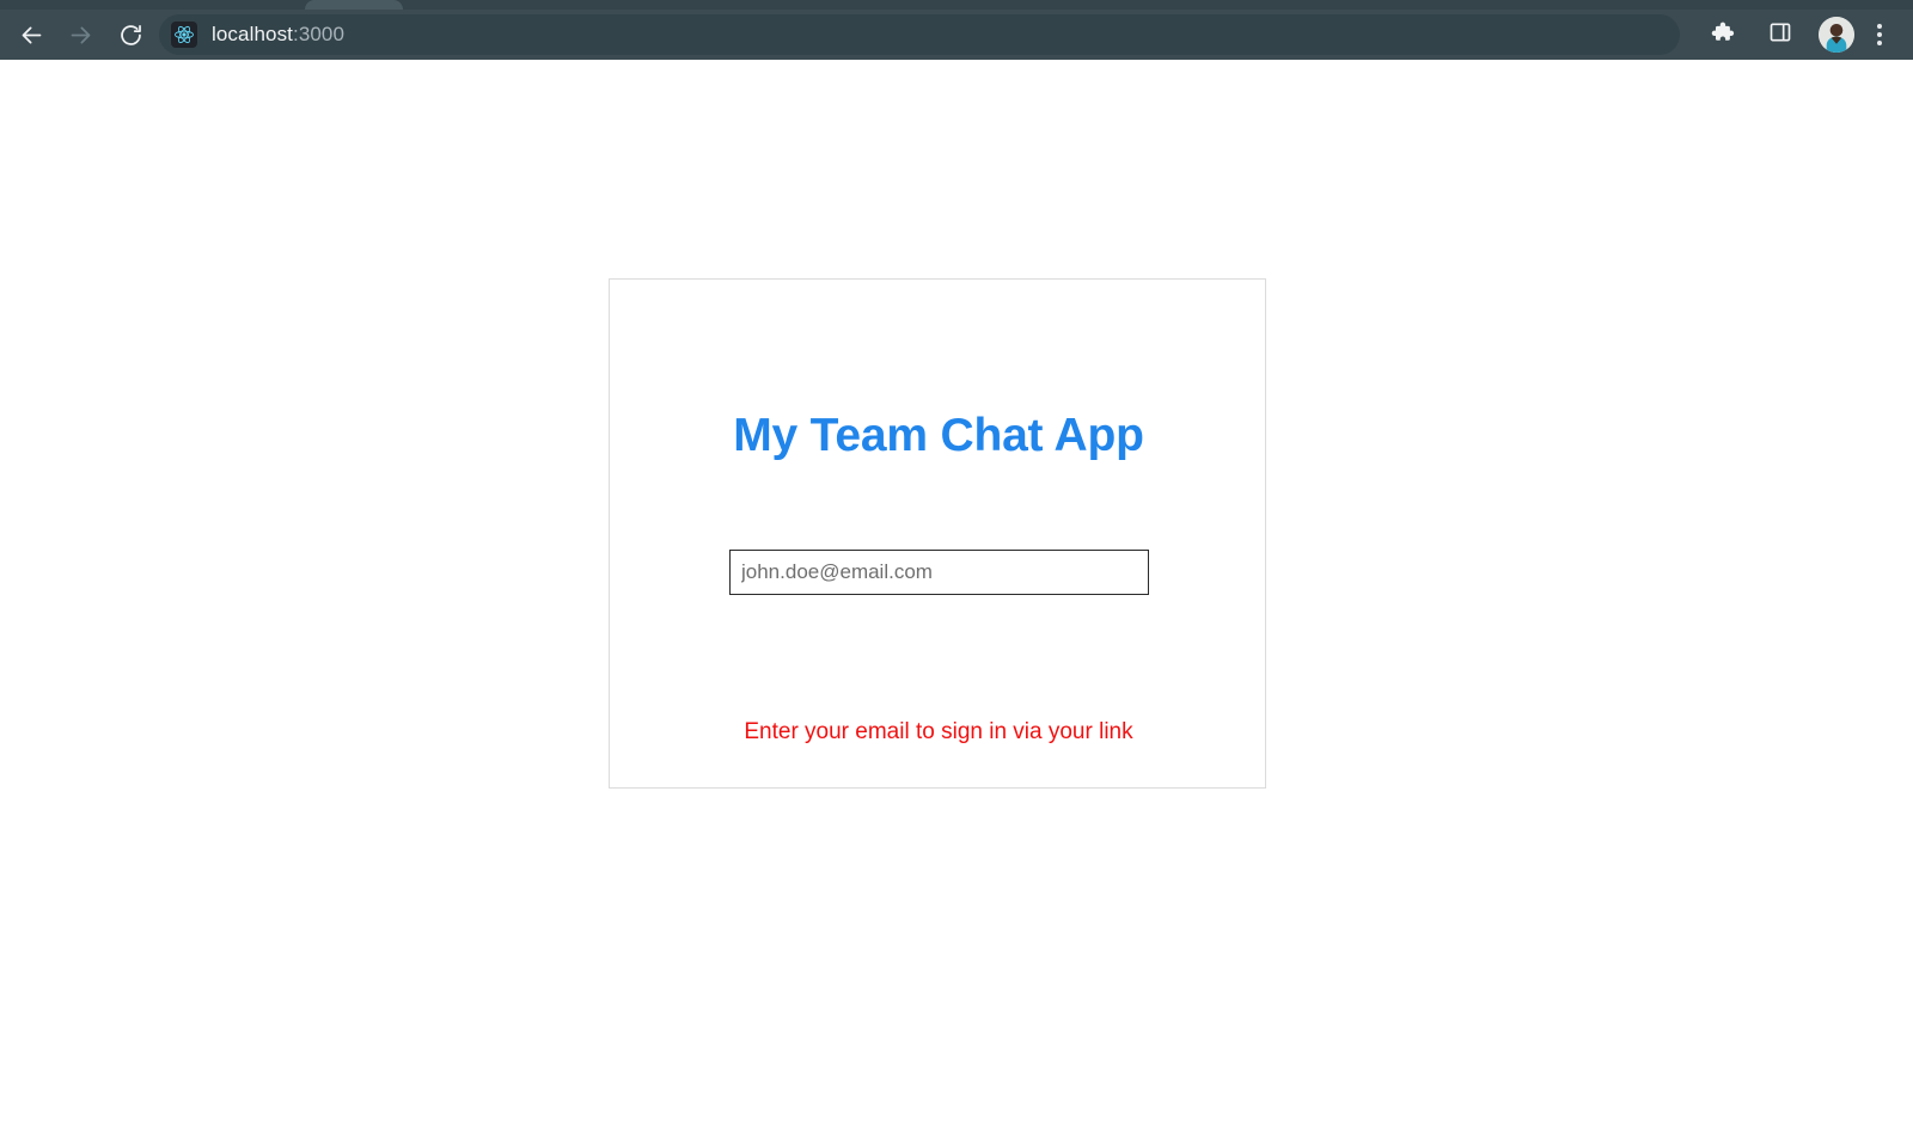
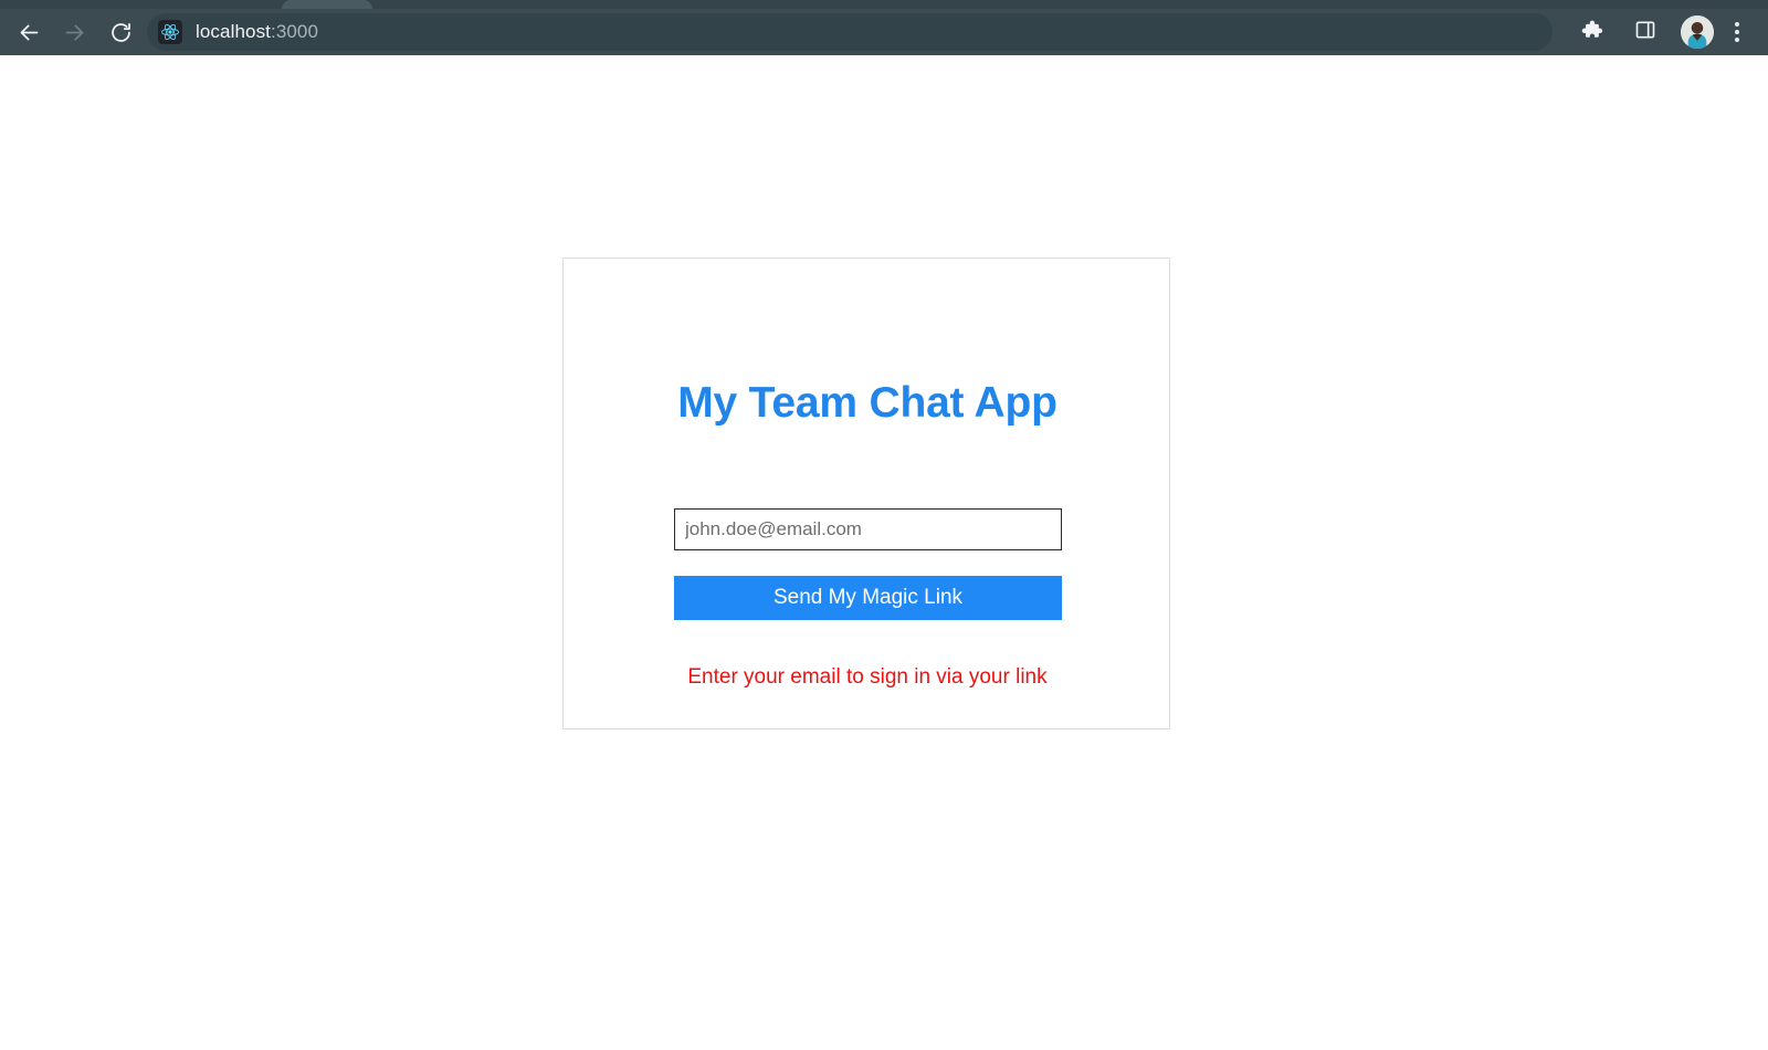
  localhost:3000
  My Team Chat App
  Enter your email to sign in via your link
  john.doe@email.com
+ Send My Magic Link
